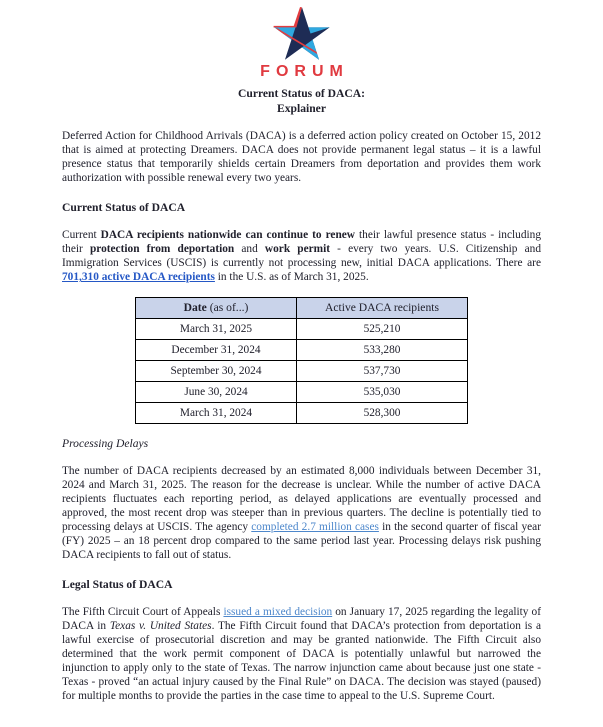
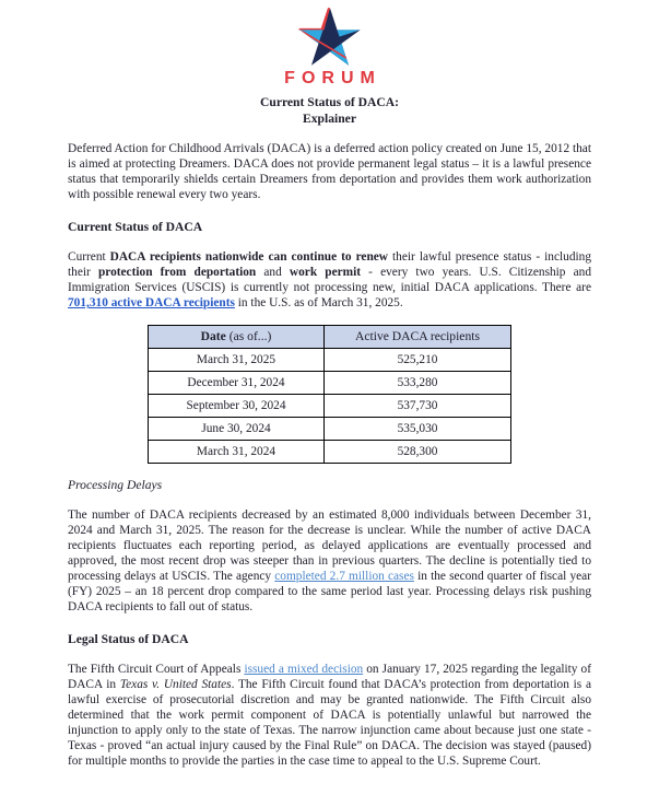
  FORUM
  Current Status of DACA:
  Explainer
- Deferred Action for Childhood Arrivals (DACA) is a deferred action policy created on October 15, 2012 that is aimed at protecting Dreamers. DACA does not provide permanent legal status – it is a lawful presence status that temporarily shields certain Dreamers from deportation and provides them work authorization with possible renewal every two years.
+ Deferred Action for Childhood Arrivals (DACA) is a deferred action policy created on June 15, 2012 that is aimed at protecting Dreamers. DACA does not provide permanent legal status – it is a lawful presence status that temporarily shields certain Dreamers from deportation and provides them work authorization with possible renewal every two years.
  Current Status of DACA
  Current DACA recipients nationwide can continue to renew their lawful presence status - including their protection from deportation and work permit - every two years. U.S. Citizenship and Immigration Services (USCIS) is currently not processing new, initial DACA applications. There are 701,310 active DACA recipients in the U.S. as of March 31, 2025.
  Date (as of...)	Active DACA recipients
  March 31, 2025	525,210
  December 31, 2024	533,280
  September 30, 2024	537,730
  June 30, 2024	535,030
  March 31, 2024	528,300
  Processing Delays
  The number of DACA recipients decreased by an estimated 8,000 individuals between December 31, 2024 and March 31, 2025. The reason for the decrease is unclear. While the number of active DACA recipients fluctuates each reporting period, as delayed applications are eventually processed and approved, the most recent drop was steeper than in previous quarters. The decline is potentially tied to processing delays at USCIS. The agency completed 2.7 million cases in the second quarter of fiscal year (FY) 2025 – an 18 percent drop compared to the same period last year. Processing delays risk pushing DACA recipients to fall out of status.
  Legal Status of DACA
  The Fifth Circuit Court of Appeals issued a mixed decision on January 17, 2025 regarding the legality of DACA in Texas v. United States. The Fifth Circuit found that DACA’s protection from deportation is a lawful exercise of prosecutorial discretion and may be granted nationwide. The Fifth Circuit also determined that the work permit component of DACA is potentially unlawful but narrowed the injunction to apply only to the state of Texas. The narrow injunction came about because just one state - Texas - proved “an actual injury caused by the Final Rule” on DACA. The decision was stayed (paused) for multiple months to provide the parties in the case time to appeal to the U.S. Supreme Court.
